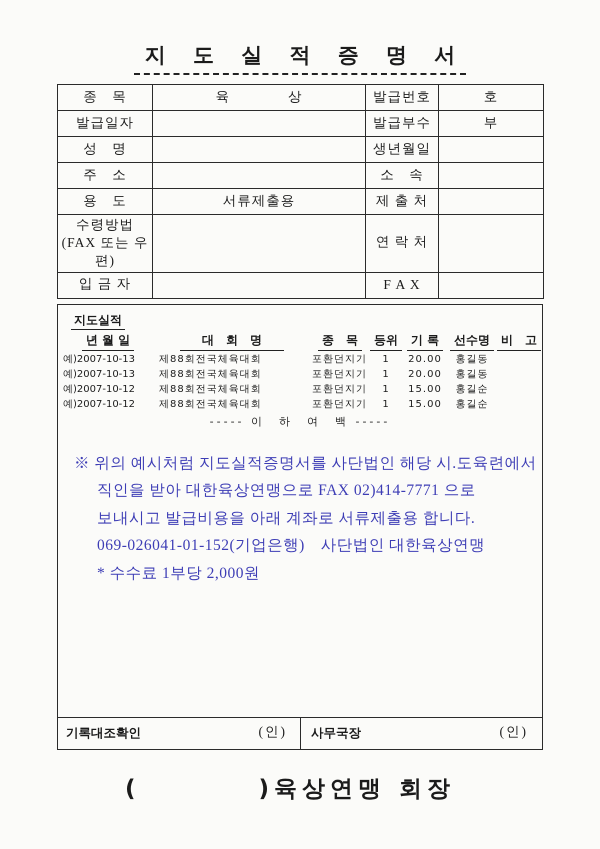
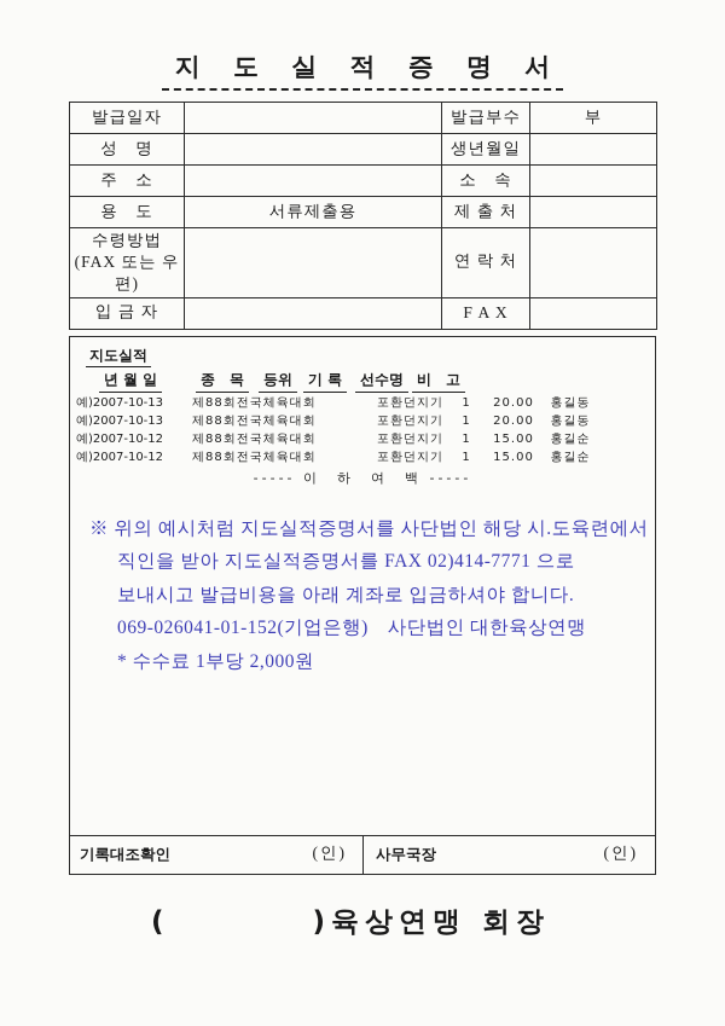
  지 도 실 적 증 명 서
- 종 목	육 상	발급번호	호
  발급일자		발급부수	부
  성 명		생년월일
  주 소		소 속
  용 도	서류제출용	제 출 처
  수령방법 (FAX 또는 우편)		연 락 처
  입 금 자		F A X
  지도실적
  년 월 일
- 대 회 명
  종 목
  등위
  기 록
  선수명
  비 고
  예)2007-10-13
  제88회전국체육대회
  포환던지기
  1
  20.00
  홍길동
  예)2007-10-13
  제88회전국체육대회
  포환던지기
  1
  20.00
  홍길동
  예)2007-10-12
  제88회전국체육대회
  포환던지기
  1
  15.00
  홍길순
  예)2007-10-12
  제88회전국체육대회
  포환던지기
  1
  15.00
  홍길순
  ----- 이 하 여 백 -----
  ※ 위의 예시처럼 지도실적증명서를 사단법인 해당 시.도육련에서
- 직인을 받아 대한육상연맹으로 FAX 02)414-7771 으로
+ 직인을 받아 지도실적증명서를 FAX 02)414-7771 으로
- 보내시고 발급비용을 아래 계좌로 서류제출용 합니다.
+ 보내시고 발급비용을 아래 계좌로 입금하셔야 합니다.
  069-026041-01-152(기업은행) 사단법인 대한육상연맹
  * 수수료 1부당 2,000원
  기록대조확인
  (인)
  사무국장
  (인)
  (
  )
  육상연맹 회장
